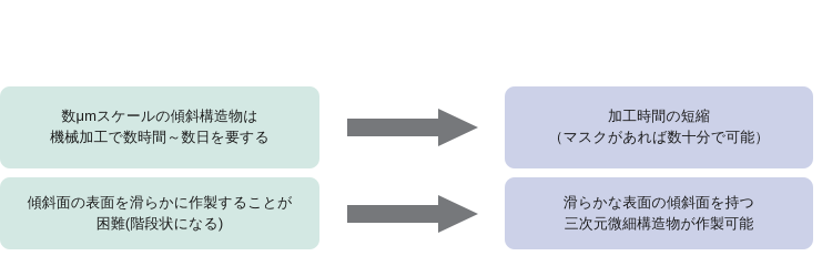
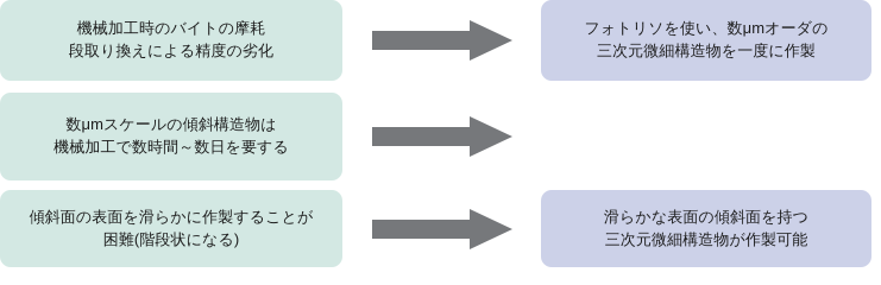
+ 機械加工時のバイトの摩耗
+ 段取り換えによる精度の劣化
+ フォトリソを使い、数μmオーダの
+ 三次元微細構造物を一度に作製
  数μmスケールの傾斜構造物は
  機械加工で数時間～数日を要する
- 加工時間の短縮
- （マスクがあれば数十分で可能）
  傾斜面の表面を滑らかに作製することが
  困難(階段状になる)
  滑らかな表面の傾斜面を持つ
  三次元微細構造物が作製可能
